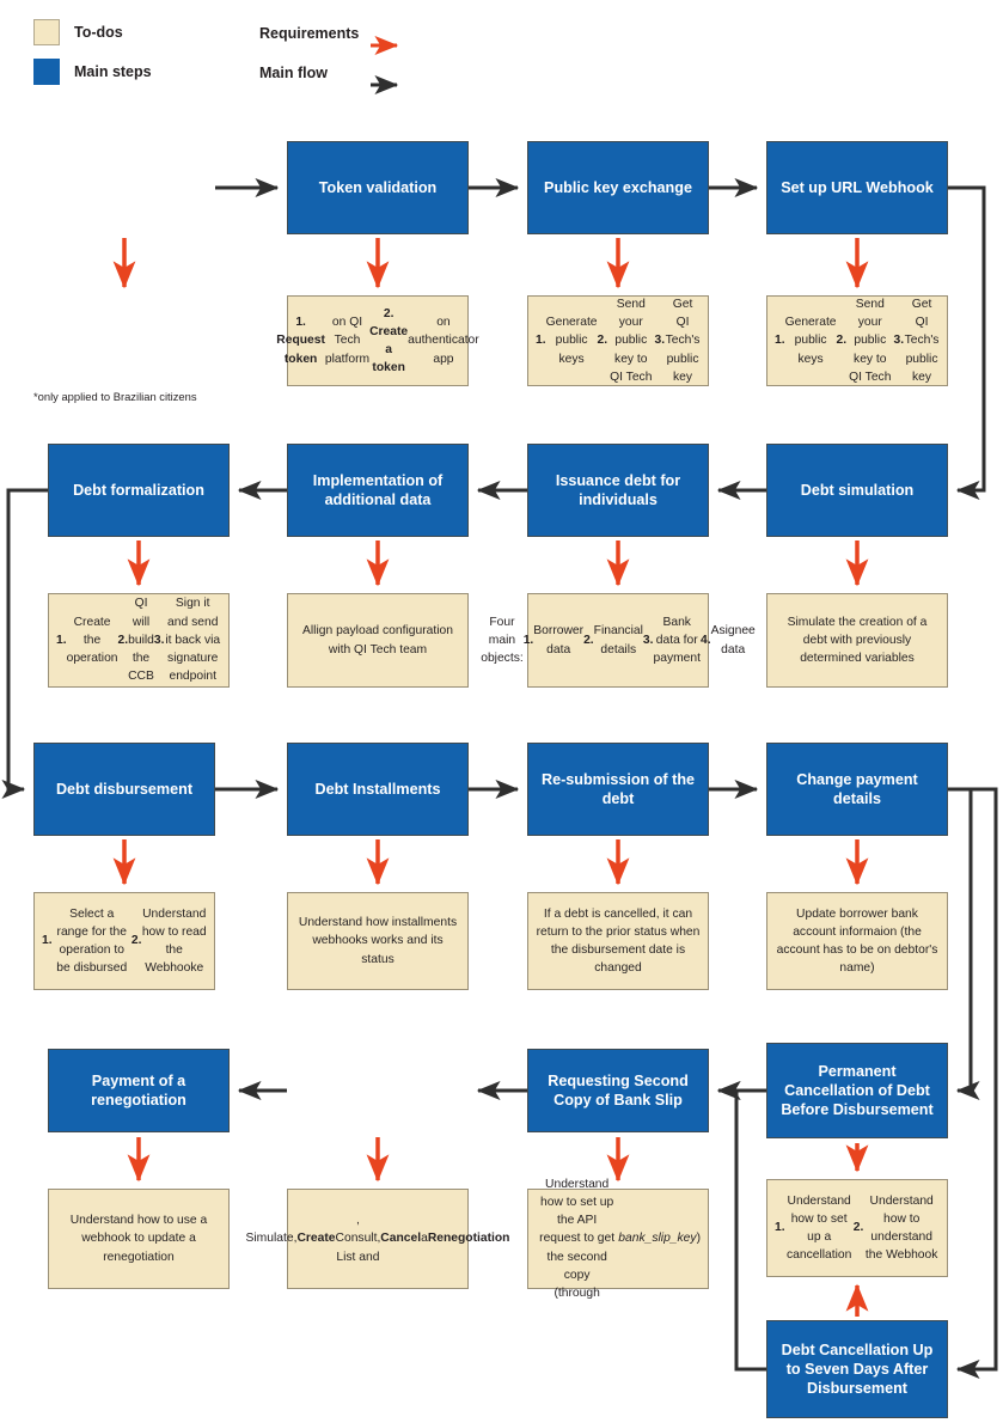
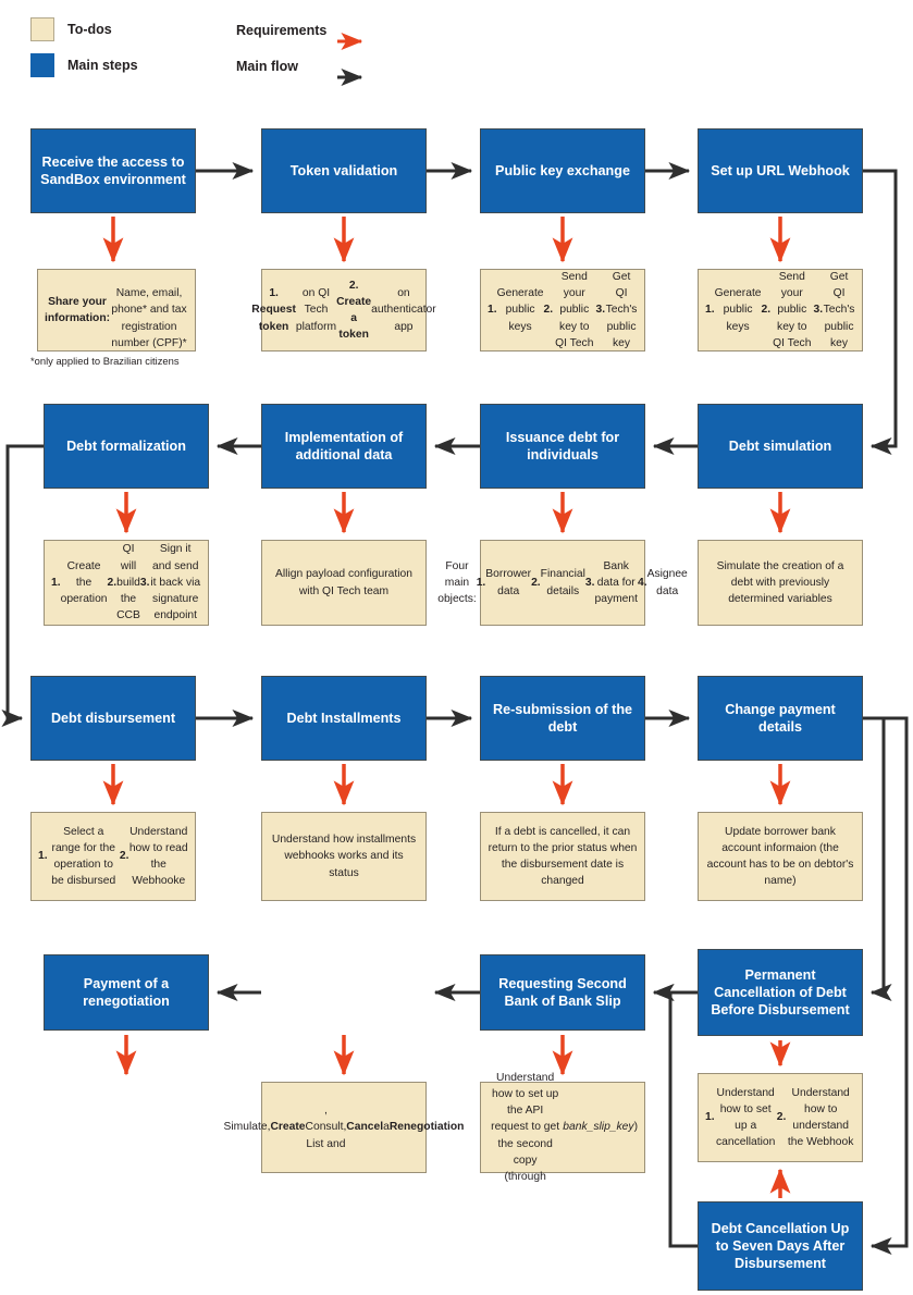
  To-dos
  Main steps
  Requirements
  Main flow
+ Receive the access to SandBox environment
  Token validation
  Public key exchange
  Set up URL Webhook
+ Share your information:
+ Name, email, phone* and tax registration number (CPF)*
  1. Request token
  on QI Tech platform
  2. Create a token
  on authenticat app
  1.
  Generate public keys
  2.
  Send your public key to QI Tech
  3.
  Get QI Tech's public key
  1.
  Generate public keys
  2.
  Send your public key to QI Tech
  3.
  Get QI Tech's public key
  *only applied to Brazilian citizens
  Debt formalization
  Implementation of additional data
  Issuance debt for individuals
  Debt simulation
  1.
  Create the operation
  2.
  QI will build the CCB
  3.
  Sign it and send it back via signature endpoint
  Allign payload configuration with QI Tech team
  1.
  Borrower data
  2.
  Financial details
  3.
  Bank data for payment
  4.
  Simulate the creation of a debt with previously determined variables
  Debt disbursement
  Debt Installments
  Re-submission of the debt
  Change payment details
  1.
  Select a range for the operation to be disbursed
  2.
  Understand how to read the Webhooke
  Understand how installments webhooks works and its status
  If a debt is cancelled, it can return to the prior status when the disbursement date is changed
  Update borrower bank account informaion (the account has to be on debtor's name)
  Payment of a renegotiation
- Requesting Second Copy of Bank Slip
+ Requesting Second Bank of Bank Slip
  Permanent Cancellation of Debt Before Disbursement
- Understand how to use a webhook to update a renegotiation
  Create
  , Consult, List and
  Cancel
  a
  Renegotiation
  how to set up the API request to get the second copy
  bank_slip_key
  )
  1.
  Understand how to set up a cancellation
  2.
  Understand how to understand the Webhook
  Debt Cancellation Up to Seven Days After Disbursement
